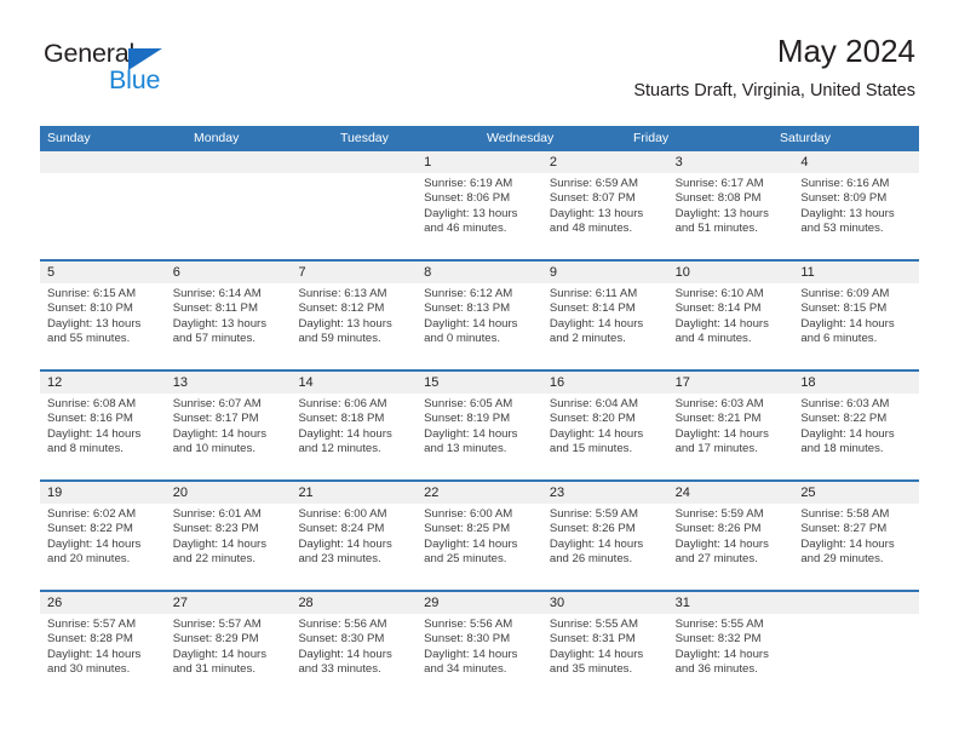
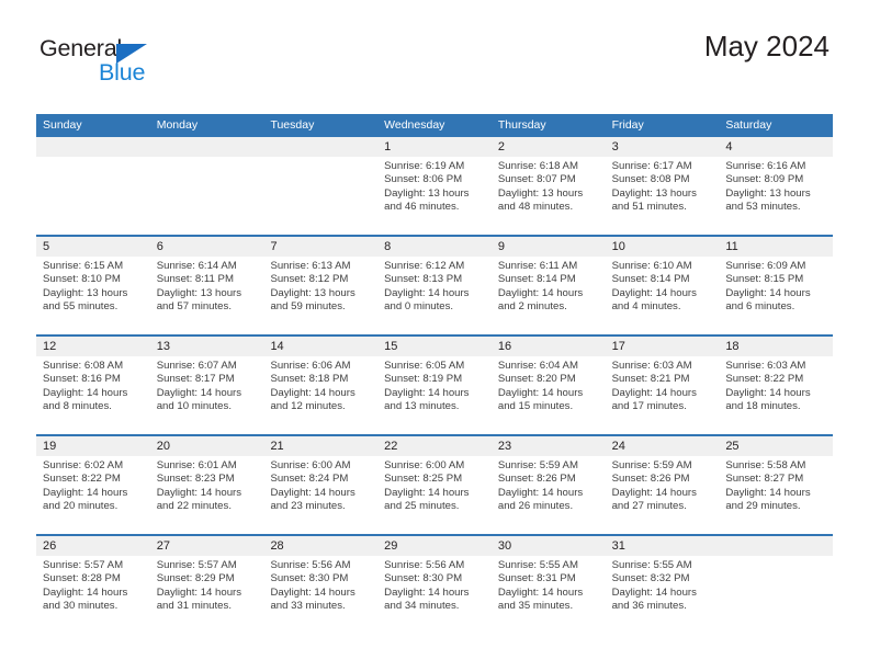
  General
  Blue
  May 2024
- Stuarts Draft, Virginia, United States
  Sunday
  Monday
  Tuesday
  Wednesday
+ Thursday
  Friday
  Saturday
  1
  2
  3
  4
  Sunrise: 6:19 AM
  Sunset: 8:06 PM
  Daylight: 13 hours
  and 46 minutes.
- Sunrise: 6:59 AM
+ Sunrise: 6:18 AM
  Sunset: 8:07 PM
  Daylight: 13 hours
  and 48 minutes.
  Sunrise: 6:17 AM
  Sunset: 8:08 PM
  Daylight: 13 hours
  and 51 minutes.
  Sunrise: 6:16 AM
  Sunset: 8:09 PM
  Daylight: 13 hours
  and 53 minutes.
  5
  6
  7
  8
  9
  10
  11
  Sunrise: 6:15 AM
  Sunset: 8:10 PM
  Daylight: 13 hours
  and 55 minutes.
  Sunrise: 6:14 AM
  Sunset: 8:11 PM
  Daylight: 13 hours
  and 57 minutes.
  Sunrise: 6:13 AM
  Sunset: 8:12 PM
  Daylight: 13 hours
  and 59 minutes.
  Sunrise: 6:12 AM
  Sunset: 8:13 PM
  Daylight: 14 hours
  and 0 minutes.
  Sunrise: 6:11 AM
  Sunset: 8:14 PM
  Daylight: 14 hours
  and 2 minutes.
  Sunrise: 6:10 AM
  Sunset: 8:14 PM
  Daylight: 14 hours
  and 4 minutes.
  Sunrise: 6:09 AM
  Sunset: 8:15 PM
  Daylight: 14 hours
  and 6 minutes.
  12
  13
  14
  15
  16
  17
  18
  Sunrise: 6:08 AM
  Sunset: 8:16 PM
  Daylight: 14 hours
  and 8 minutes.
  Sunrise: 6:07 AM
  Sunset: 8:17 PM
  Daylight: 14 hours
  and 10 minutes.
  Sunrise: 6:06 AM
  Sunset: 8:18 PM
  Daylight: 14 hours
  and 12 minutes.
  Sunrise: 6:05 AM
  Sunset: 8:19 PM
  Daylight: 14 hours
  and 13 minutes.
  Sunrise: 6:04 AM
  Sunset: 8:20 PM
  Daylight: 14 hours
  and 15 minutes.
  Sunrise: 6:03 AM
  Sunset: 8:21 PM
  Daylight: 14 hours
  and 17 minutes.
  Sunrise: 6:03 AM
  Sunset: 8:22 PM
  Daylight: 14 hours
  and 18 minutes.
  19
  20
  21
  22
  23
  24
  25
  Sunrise: 6:02 AM
  Sunset: 8:22 PM
  Daylight: 14 hours
  and 20 minutes.
  Sunrise: 6:01 AM
  Sunset: 8:23 PM
  Daylight: 14 hours
  and 22 minutes.
  Sunrise: 6:00 AM
  Sunset: 8:24 PM
  Daylight: 14 hours
  and 23 minutes.
  Sunrise: 6:00 AM
  Sunset: 8:25 PM
  Daylight: 14 hours
  and 25 minutes.
  Sunrise: 5:59 AM
  Sunset: 8:26 PM
  Daylight: 14 hours
  and 26 minutes.
  Sunrise: 5:59 AM
  Sunset: 8:26 PM
  Daylight: 14 hours
  and 27 minutes.
  Sunrise: 5:58 AM
  Sunset: 8:27 PM
  Daylight: 14 hours
  and 29 minutes.
  26
  27
  28
  29
  30
  31
  Sunrise: 5:57 AM
  Sunset: 8:28 PM
  Daylight: 14 hours
  and 30 minutes.
  Sunrise: 5:57 AM
  Sunset: 8:29 PM
  Daylight: 14 hours
  and 31 minutes.
  Sunrise: 5:56 AM
  Sunset: 8:30 PM
  Daylight: 14 hours
  and 33 minutes.
  Sunrise: 5:56 AM
  Sunset: 8:30 PM
  Daylight: 14 hours
  and 34 minutes.
  Sunrise: 5:55 AM
  Sunset: 8:31 PM
  Daylight: 14 hours
  and 35 minutes.
  Sunrise: 5:55 AM
  Sunset: 8:32 PM
  Daylight: 14 hours
  and 36 minutes.
